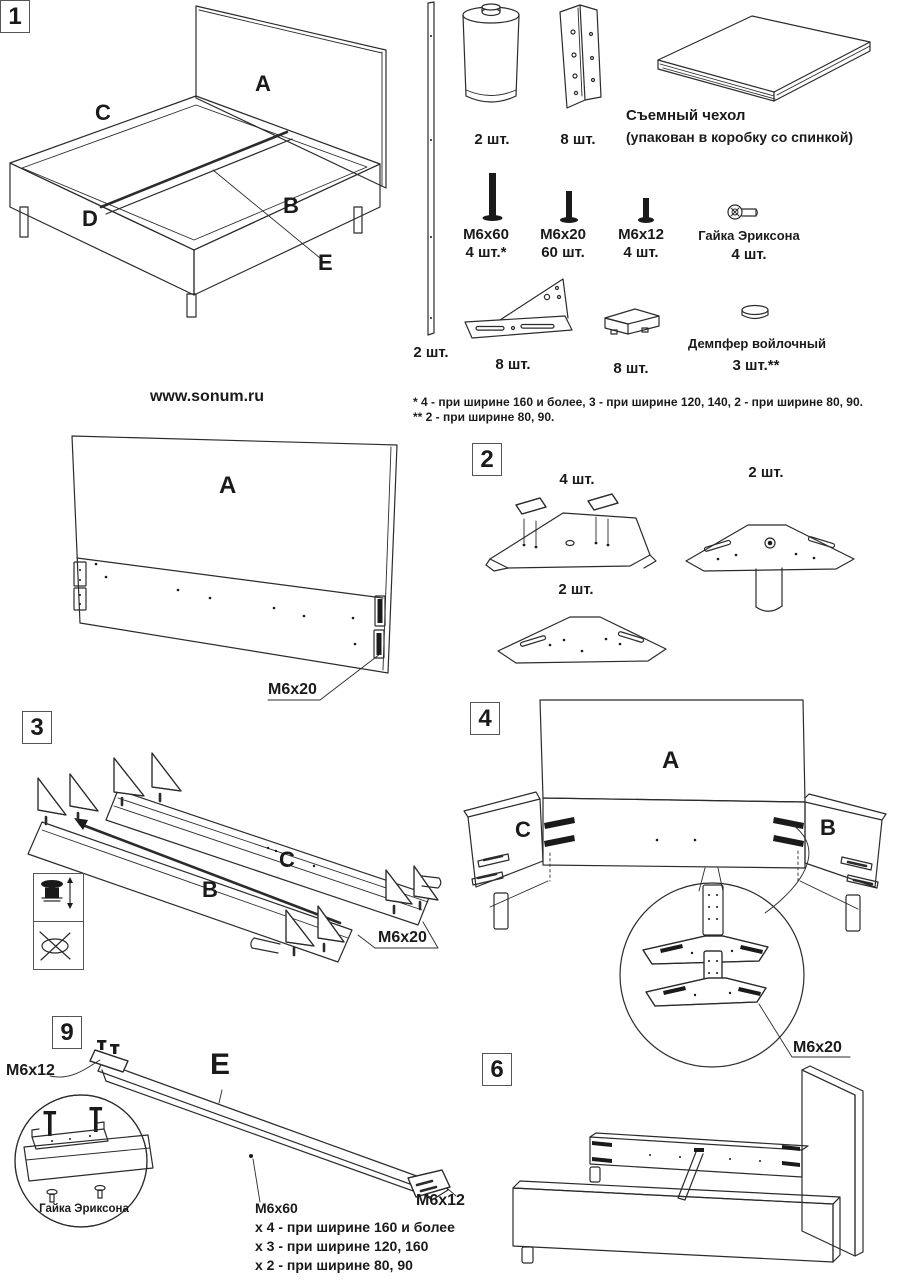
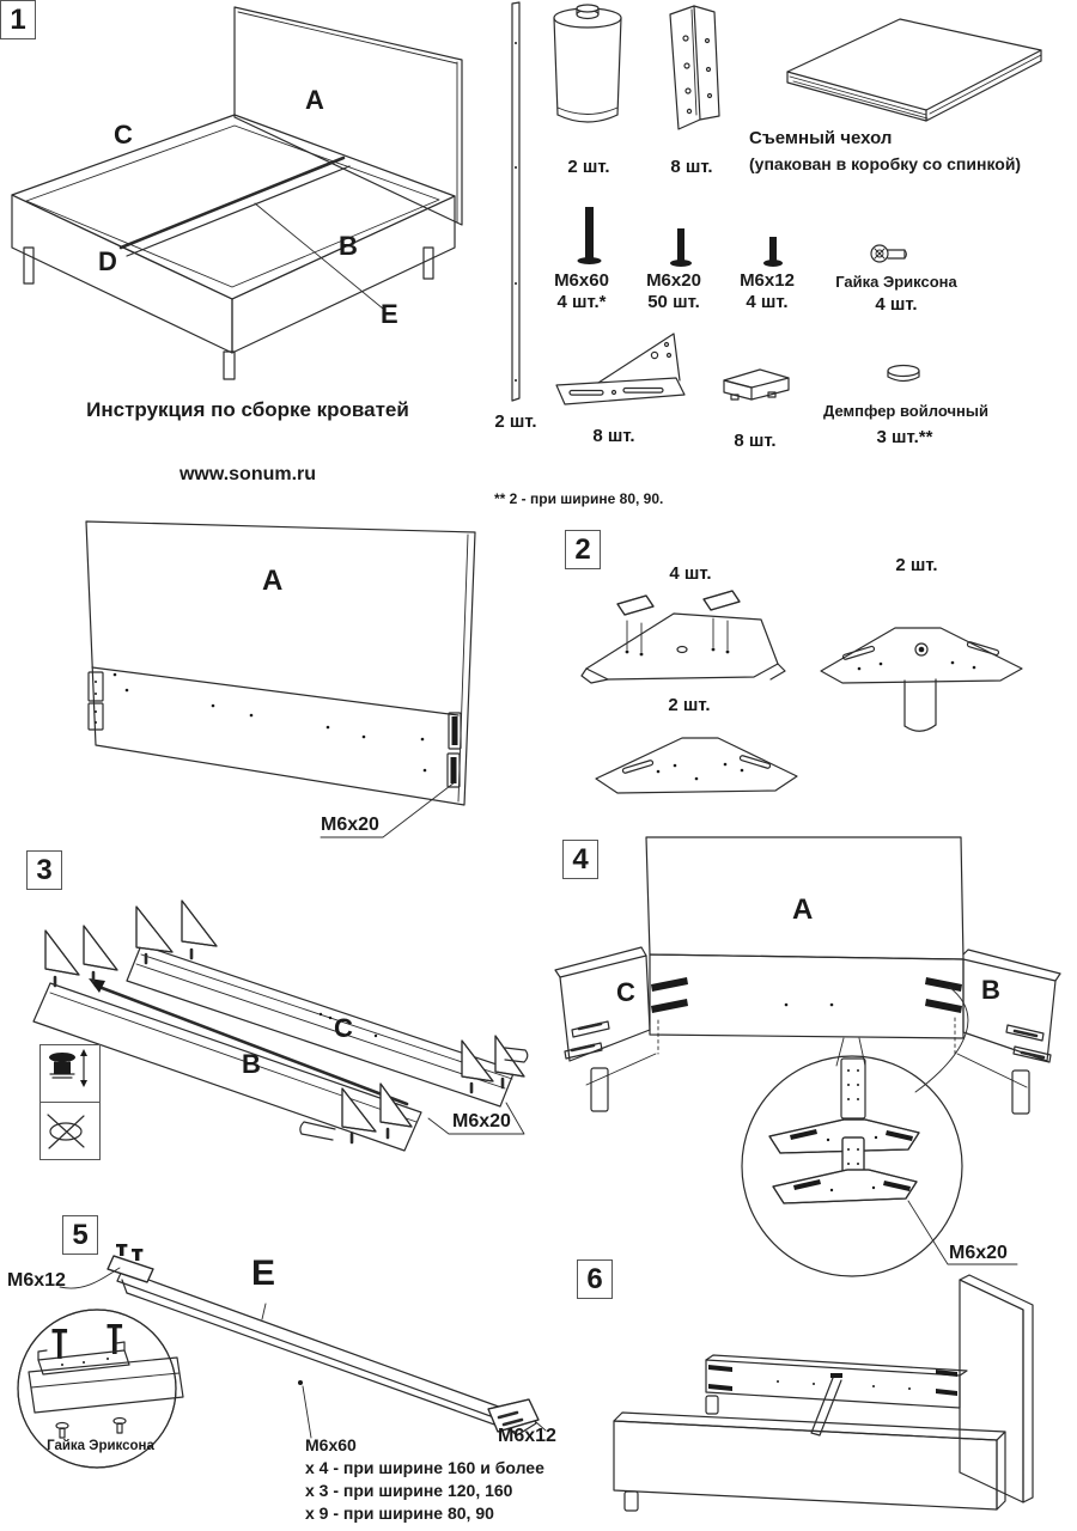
  A
  C
  B
  D
  E
+ Инструкция по сборке кроватей
  www.sonum.ru
  2 шт.
  2 шт.
  8 шт.
  Съемный чехол
  (упакован в коробку со спинкой)
  M6x60
  4 шт.*
  M6x20
- 60 шт.
+ 50 шт.
  M6x12
  4 шт.
  Гайка Эриксона
  4 шт.
  8 шт.
  8 шт.
  Демпфер войлочный
  3 шт.**
- * 4 - при ширине 160 и более, 3 - при ширине 120, 140, 2 - при ширине 80, 90.
  ** 2 - при ширине 80, 90.
  1
  A
  M6x20
  2
  4 шт.
  2 шт.
  2 шт.
  3
  C
  B
  M6x20
  4
  A
  C
  B
  M6x20
- 9
+ 5
  M6x12
  E
  Гайка Эриксона
  M6x12
  M6x60
  x 4 - при ширине 160 и более
  x 3 - при ширине 120, 160
- x 2 - при ширине 80, 90
+ x 9 - при ширине 80, 90
  6
